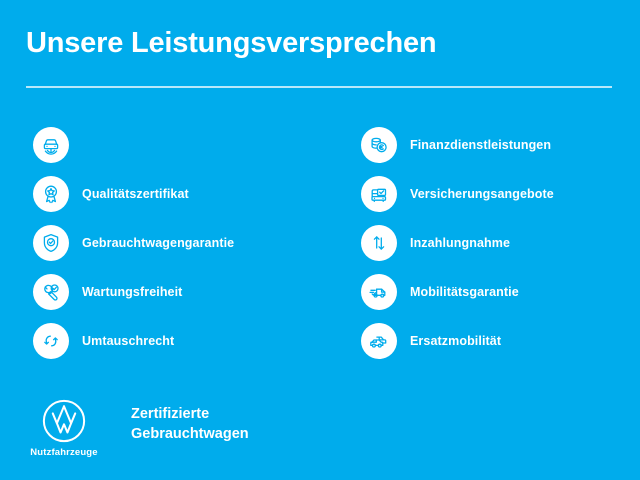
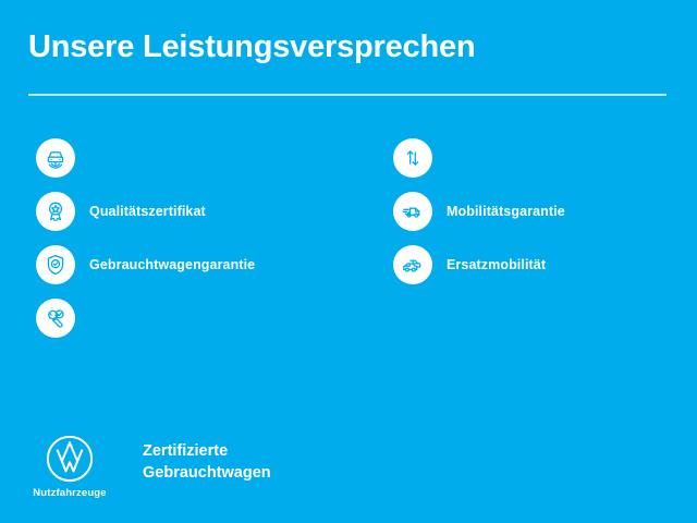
  Unsere Leistungsversprechen
  Qualitätszertifikat
  Gebrauchtwagengarantie
- Wartungsfreiheit
- Umtauschrecht
- Finanzdienstleistungen
- Versicherungsangebote
- Inzahlungnahme
  Mobilitätsgarantie
  Ersatzmobilität
  Nutzfahrzeuge
  Zertifizierte
  Gebrauchtwagen
